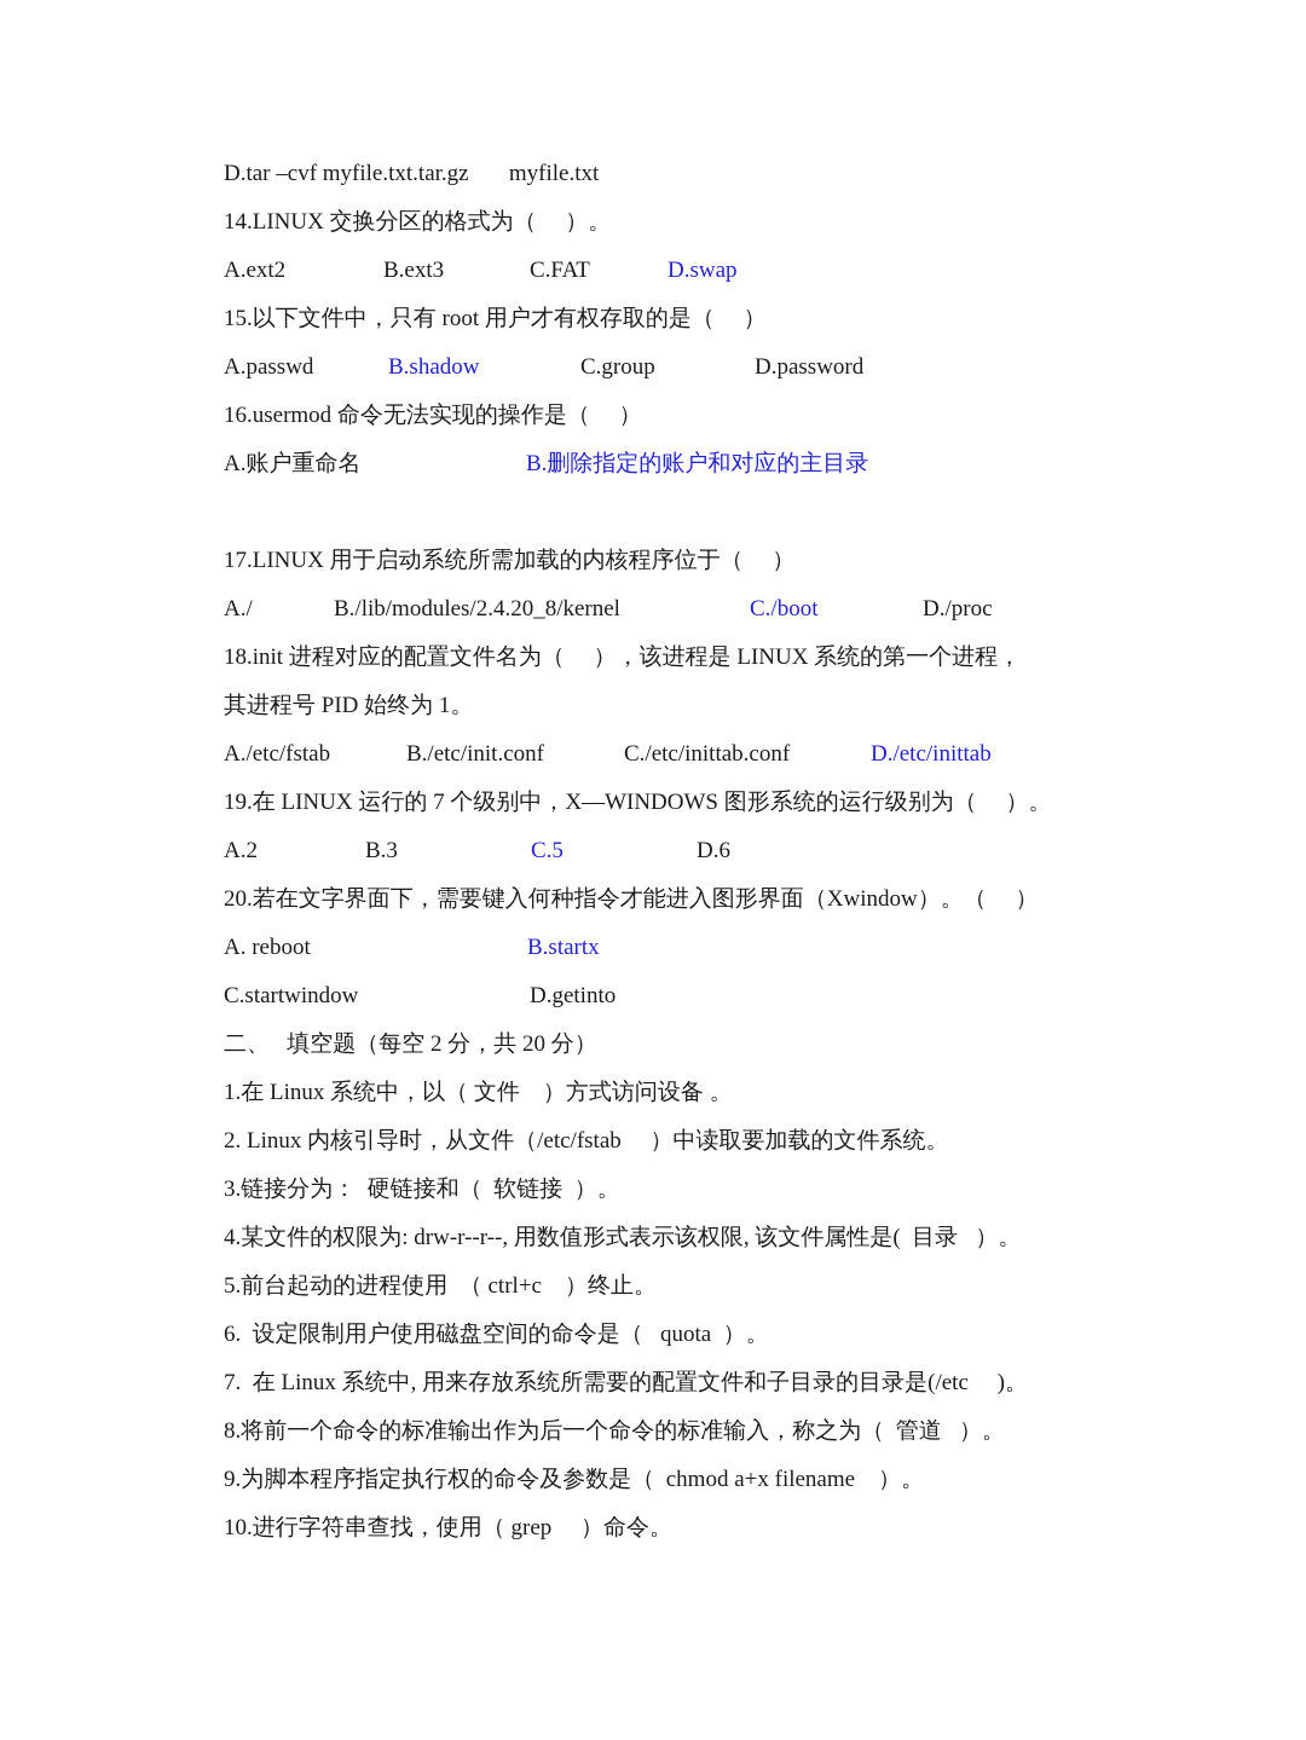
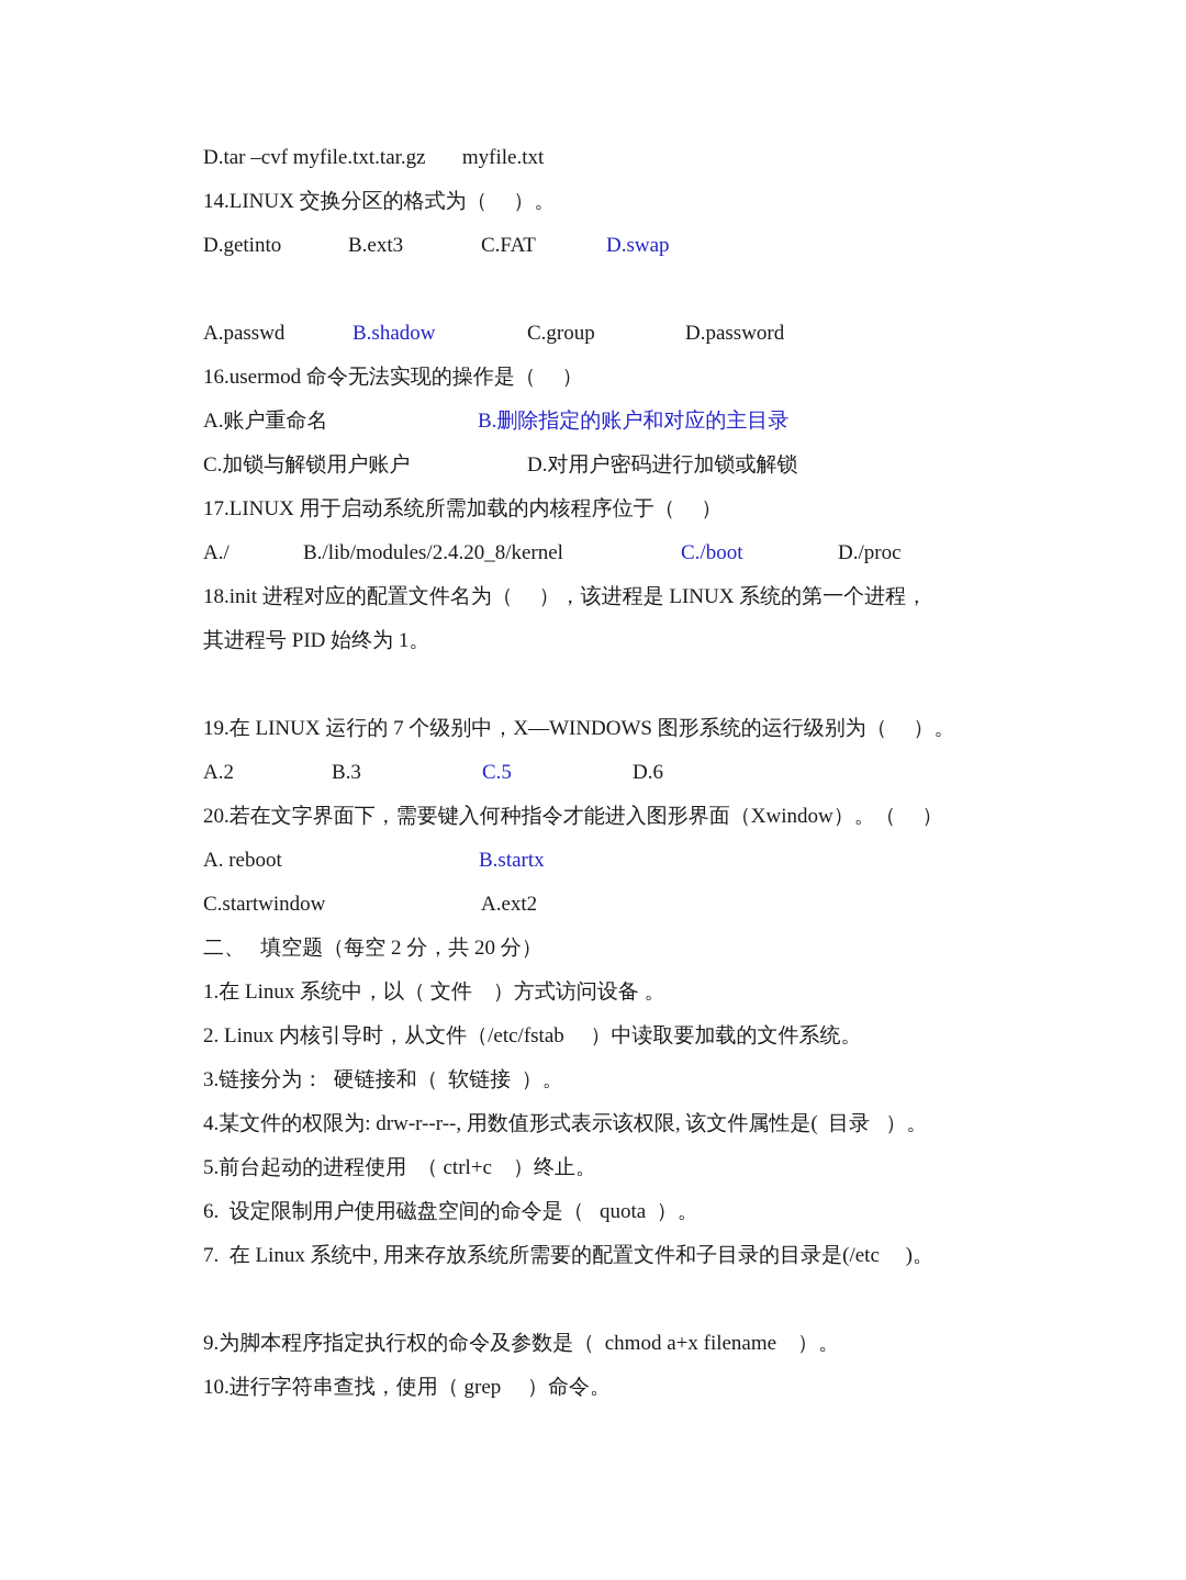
  D.tar –cvf myfile.txt.tar.gz myfile.txt
  14.LINUX 交换分区的格式为（ ）。
- A.ext2
+ D.getinto
  B.ext3
  C.FAT
  D.swap
- 15.以下文件中，只有 root 用户才有权存取的是（ ）
  A.passwd
  B.shadow
  C.group
  D.password
  16.usermod 命令无法实现的操作是（ ）
  A.账户重命名
  B.删除指定的账户和对应的主目录
+ C.加锁与解锁用户账户
+ D.对用户密码进行加锁或解锁
  17.LINUX 用于启动系统所需加载的内核程序位于（ ）
  A./
  B./lib/modules/2.4.20_8/kernel
  C./boot
  D./proc
  18.init 进程对应的配置文件名为（ ），该进程是 LINUX 系统的第一个进程，
  其进程号 PID 始终为 1。
- A./etc/fstab
- B./etc/init.conf
- C./etc/inittab.conf
- D./etc/inittab
  19.在 LINUX 运行的 7 个级别中，X—WINDOWS 图形系统的运行级别为（ ）。
  A.2
  B.3
  C.5
  D.6
  20.若在文字界面下，需要键入何种指令才能进入图形界面（Xwindow）。（ ）
  A. reboot
  B.startx
  C.startwindow
- D.getinto
+ A.ext2
  二、 填空题（每空 2 分，共 20 分）
  1.在 Linux 系统中，以（ 文件 ）方式访问设备 。
  2. Linux 内核引导时，从文件（/etc/fstab ）中读取要加载的文件系统。
  3.链接分为： 硬链接和（ 软链接 ）。
  4.某文件的权限为: drw-r--r--, 用数值形式表示该权限, 该文件属性是( 目录 ）。
  5.前台起动的进程使用 （ ctrl+c ）终止。
  6. 设定限制用户使用磁盘空间的命令是（ quota ）。
  7. 在 Linux 系统中, 用来存放系统所需要的配置文件和子目录的目录是(/etc )。
- 8.将前一个命令的标准输出作为后一个命令的标准输入，称之为（ 管道 ）。
  9.为脚本程序指定执行权的命令及参数是（ chmod a+x filename ）。
  10.进行字符串查找，使用（ grep ）命令。
